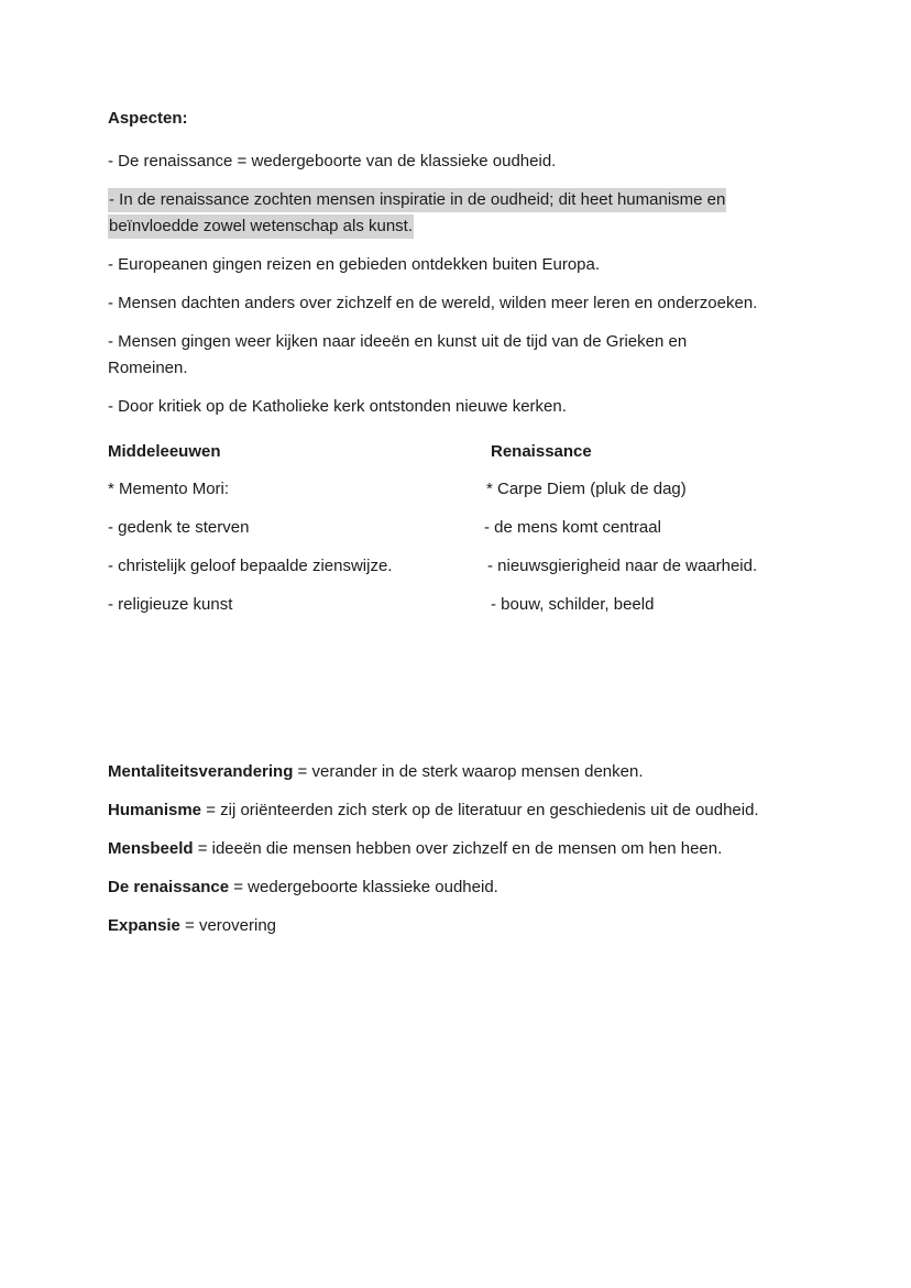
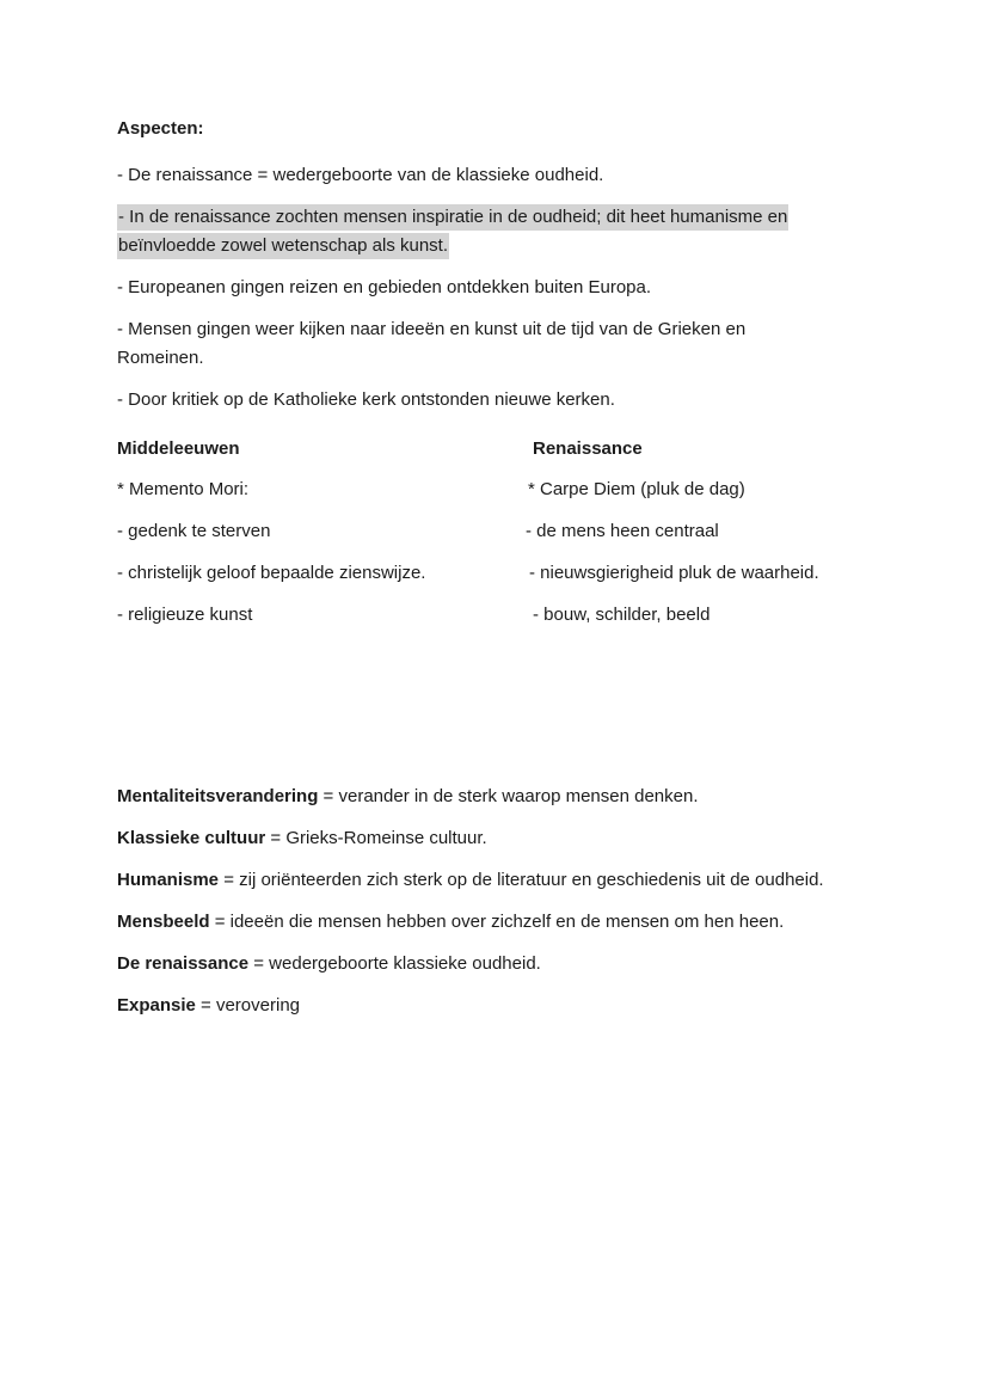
  Aspecten:
  - De renaissance = wedergeboorte van de klassieke oudheid.
  - In de renaissance zochten mensen inspiratie in de oudheid; dit heet humanisme en beïnvloedde zowel wetenschap als kunst.
  - Europeanen gingen reizen en gebieden ontdekken buiten Europa.
- - Mensen dachten anders over zichzelf en de wereld, wilden meer leren en onderzoeken.
  - Mensen gingen weer kijken naar ideeën en kunst uit de tijd van de Grieken en Romeinen.
  - Door kritiek op de Katholieke kerk ontstonden nieuwe kerken.
  Middeleeuwen
  Renaissance
  * Memento Mori:
  - gedenk te sterven
  - christelijk geloof bepaalde zienswijze.
  - religieuze kunst
  * Carpe Diem (pluk de dag)
- - de mens komt centraal
+ - de mens heen centraal
- - nieuwsgierigheid naar de waarheid.
+ - nieuwsgierigheid pluk de waarheid.
  - bouw, schilder, beeld
  Mentaliteitsverandering = verander in de sterk waarop mensen denken.
+ Klassieke cultuur = Grieks-Romeinse cultuur.
  Humanisme = zij oriënteerden zich sterk op de literatuur en geschiedenis uit de oudheid.
  Mensbeeld = ideeën die mensen hebben over zichzelf en de mensen om hen heen.
  De renaissance = wedergeboorte klassieke oudheid.
  Expansie = verovering
